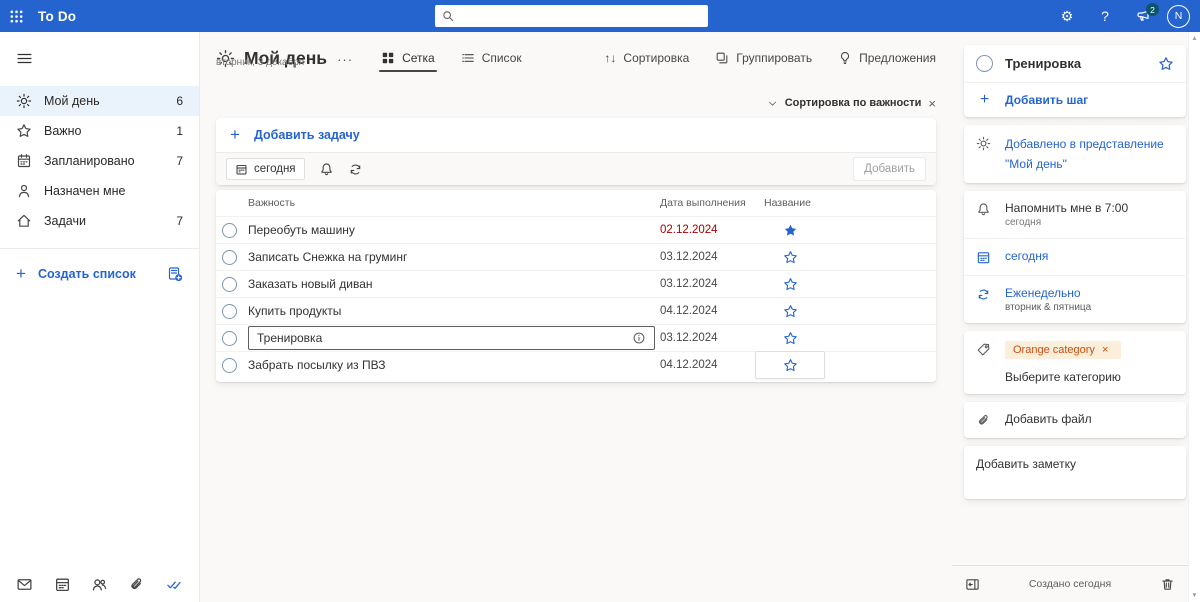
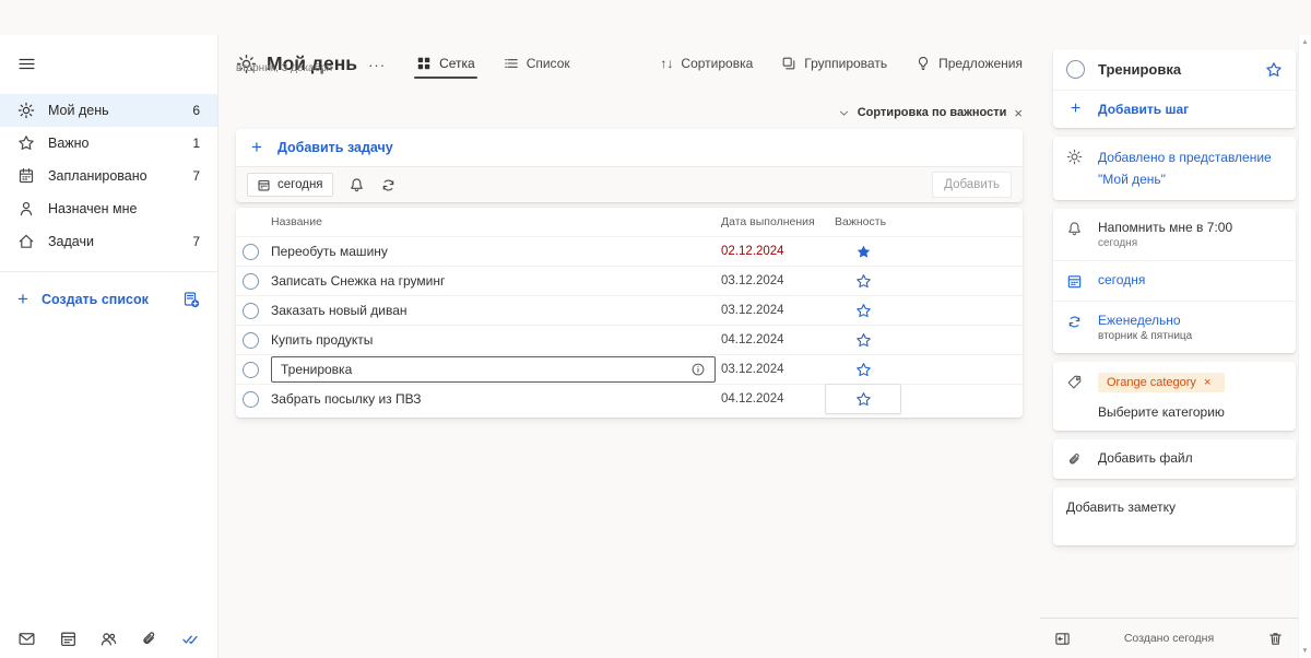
- To Do
- ⚙
- ?
- 2
- N
  Мой день
  6
  Важно
  1
  Запланировано
  7
  Назначен мне
  Задачи
  7
  +
  Создать список
  Мой день
  ···
  Сетка
  Список
  ↑↓
  Сортировка
  Группировать
  Предложения
  вторник, 3 декабря
  Сортировка по важности
  ×
  +
  Добавить задачу
  сегодня
  Добавить
- Важность
+ Название
  Дата выполнения
- Название
+ Важность
  Переобуть машину
  02.12.2024
  Записать Снежка на груминг
  03.12.2024
  Заказать новый диван
  03.12.2024
  Купить продукты
  04.12.2024
  Тренировка
  03.12.2024
  Забрать посылку из ПВЗ
  04.12.2024
  Тренировка
  +
  Добавить шаг
  Добавлено в представление
  "Мой день"
  Напомнить мне в 7:00
  сегодня
  сегодня
  Еженедельно
  вторник & пятница
  Orange category
  ×
  Выберите категорию
  Добавить файл
  Добавить заметку
  Создано сегодня
